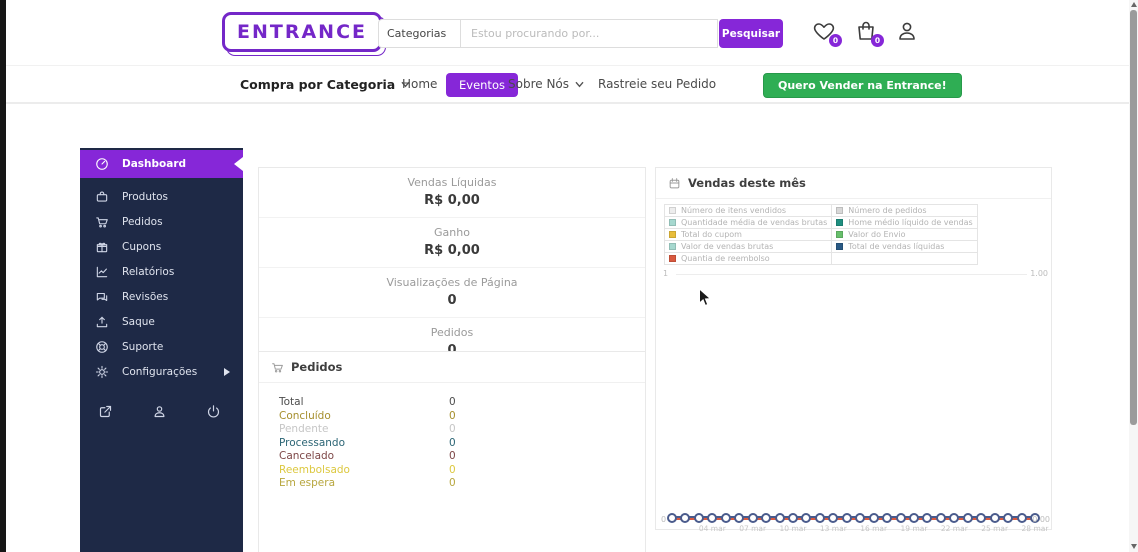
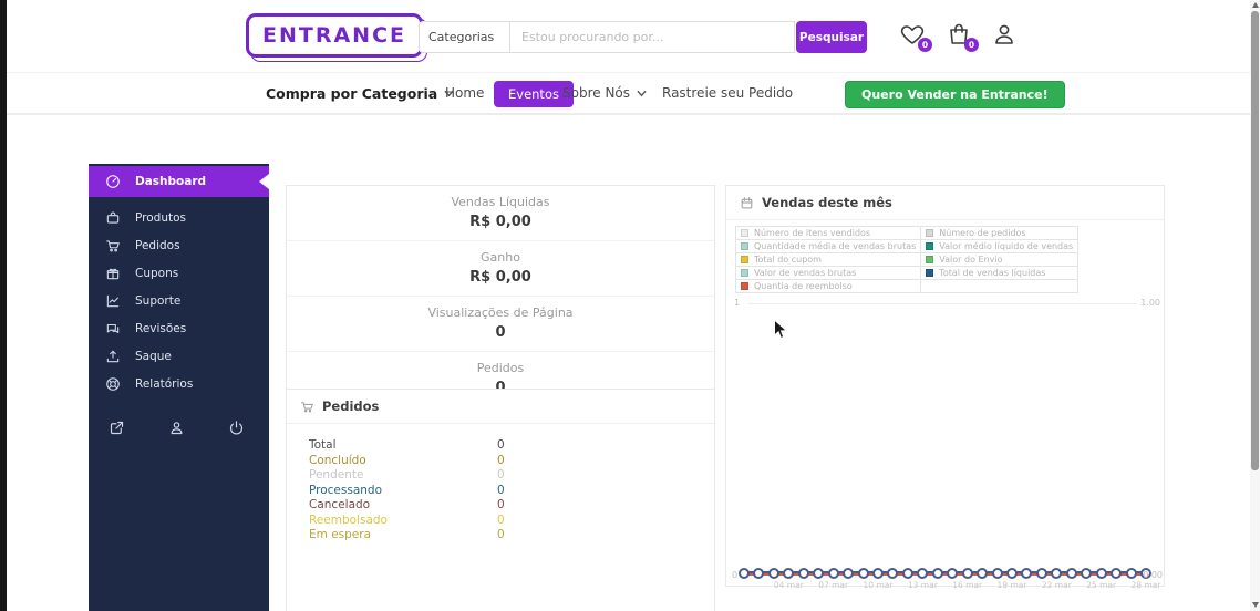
  ENTRANCE
  Categorias
  Estou procurando por...
  Pesquisar
  0
  0
  Compra por Categoria
  Home
  Eventos
  Sobre Nós
  Rastreie seu Pedido
  Quero Vender na Entrance!
  Dashboard
  Produtos
  Pedidos
  Cupons
- Relatórios
+ Suporte
  Revisões
  Saque
- Suporte
+ Relatórios
- Configurações
  Vendas Líquidas
  R$ 0,00
  Ganho
  R$ 0,00
  Visualizações de Página
  0
  Pedidos
  Pedidos
  Total
  0
  Concluído
  0
  Pendente
  0
  Processando
  0
  Cancelado
  0
  Reembolsado
  0
  Em espera
  0
  Vendas deste mês
  Número de itens vendidos	Número de pedidos
- Quantidade média de vendas brutas	Home médio líquido de vendas
+ Quantidade média de vendas brutas	Valor médio líquido de vendas
  Total do cupom	Valor do Envio
  Valor de vendas brutas	Total de vendas líquidas
  Quantia de reembolso
  1
  1.00
  0
  0.00
  04 mar
  07 mar
  10 mar
  13 mar
  16 mar
  19 mar
  22 mar
  25 mar
  28 mar
